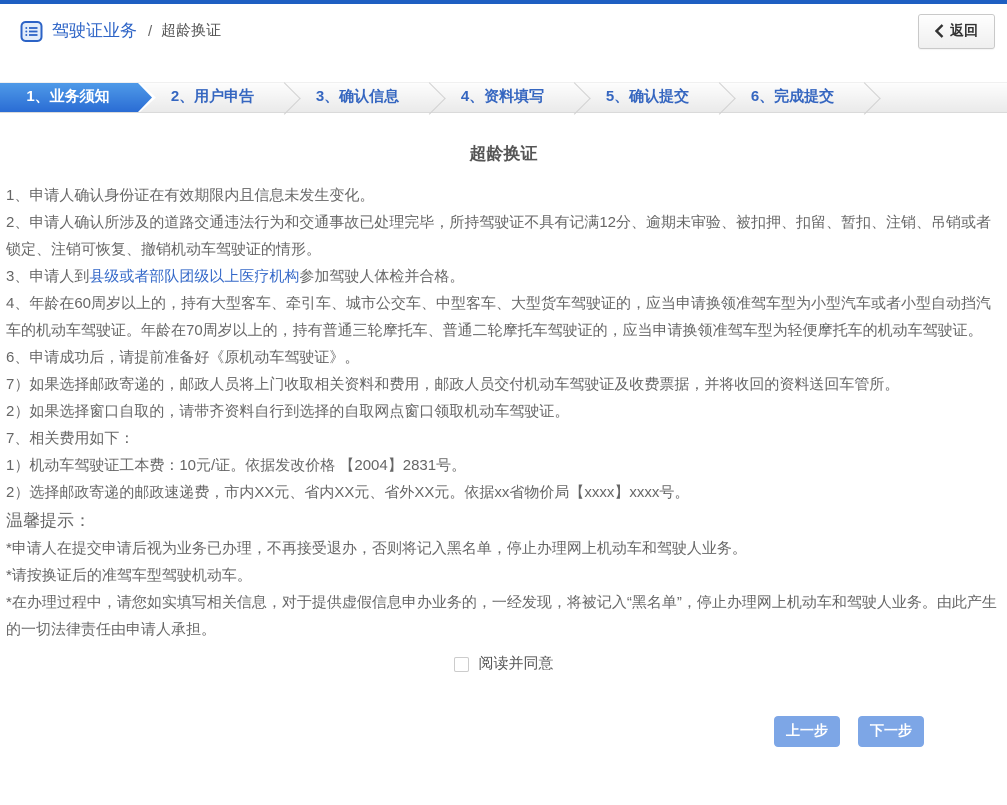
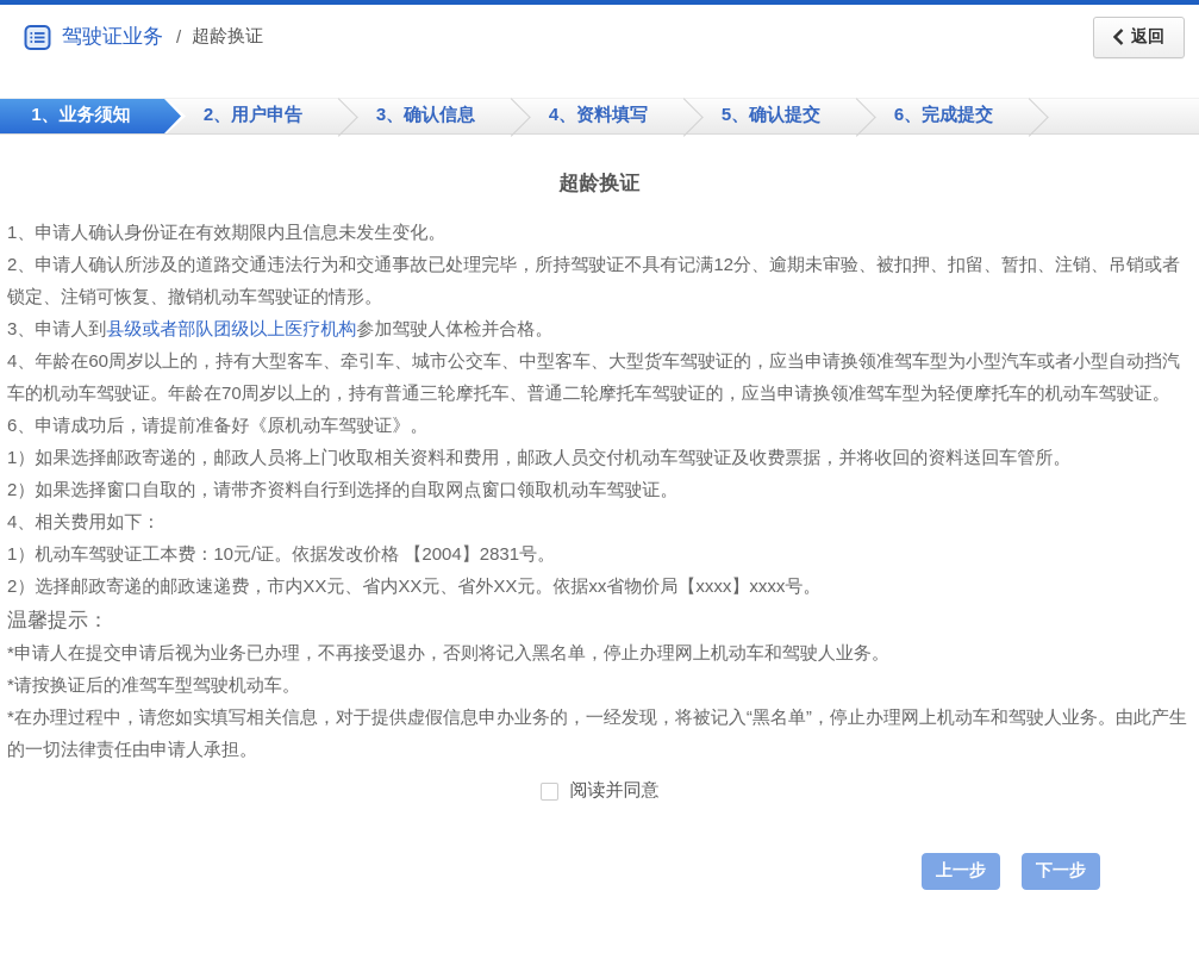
  驾驶证业务
  /
  超龄换证
  返回
  1、业务须知
  2、用户申告
  3、确认信息
  4、资料填写
  5、确认提交
  6、完成提交
  超龄换证
  1、申请人确认身份证在有效期限内且信息未发生变化。
  2、申请人确认所涉及的道路交通违法行为和交通事故已处理完毕，所持驾驶证不具有记满12分、逾期未审验、被扣押、扣留、暂扣、注销、吊销或者锁定、注销可恢复、撤销机动车驾驶证的情形。
  3、申请人到县级或者部队团级以上医疗机构参加驾驶人体检并合格。
  4、年龄在60周岁以上的，持有大型客车、牵引车、城市公交车、中型客车、大型货车驾驶证的，应当申请换领准驾车型为小型汽车或者小型自动挡汽车的机动车驾驶证。年龄在70周岁以上的，持有普通三轮摩托车、普通二轮摩托车驾驶证的，应当申请换领准驾车型为轻便摩托车的机动车驾驶证。
  6、申请成功后，请提前准备好《原机动车驾驶证》。
- 7）如果选择邮政寄递的，邮政人员将上门收取相关资料和费用，邮政人员交付机动车驾驶证及收费票据，并将收回的资料送回车管所。
+ 1）如果选择邮政寄递的，邮政人员将上门收取相关资料和费用，邮政人员交付机动车驾驶证及收费票据，并将收回的资料送回车管所。
  2）如果选择窗口自取的，请带齐资料自行到选择的自取网点窗口领取机动车驾驶证。
- 7、相关费用如下：
+ 4、相关费用如下：
  1）机动车驾驶证工本费：10元/证。依据发改价格 【2004】2831号。
  2）选择邮政寄递的邮政速递费，市内XX元、省内XX元、省外XX元。依据xx省物价局【xxxx】xxxx号。
  温馨提示：
  *申请人在提交申请后视为业务已办理，不再接受退办，否则将记入黑名单，停止办理网上机动车和驾驶人业务。
  *请按换证后的准驾车型驾驶机动车。
  *在办理过程中，请您如实填写相关信息，对于提供虚假信息申办业务的，一经发现，将被记入“黑名单”，停止办理网上机动车和驾驶人业务。由此产生的一切法律责任由申请人承担。
  阅读并同意
  上一步
  下一步
